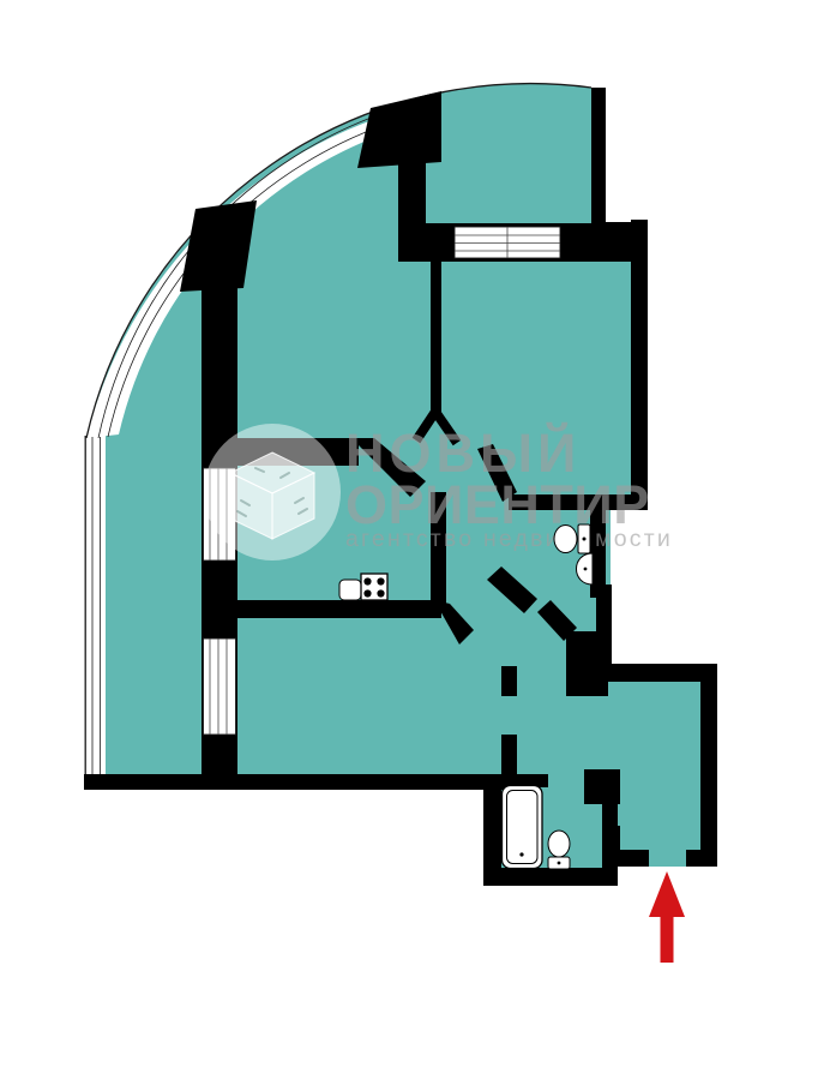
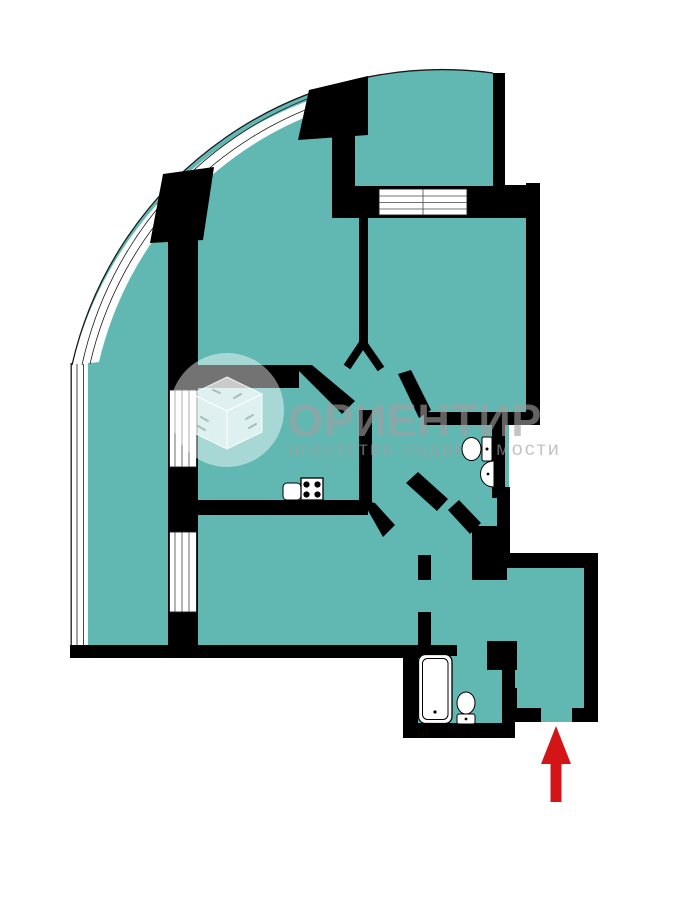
- НОВЫЙ
  ОРИЕНТИР
  агентство недвимости
